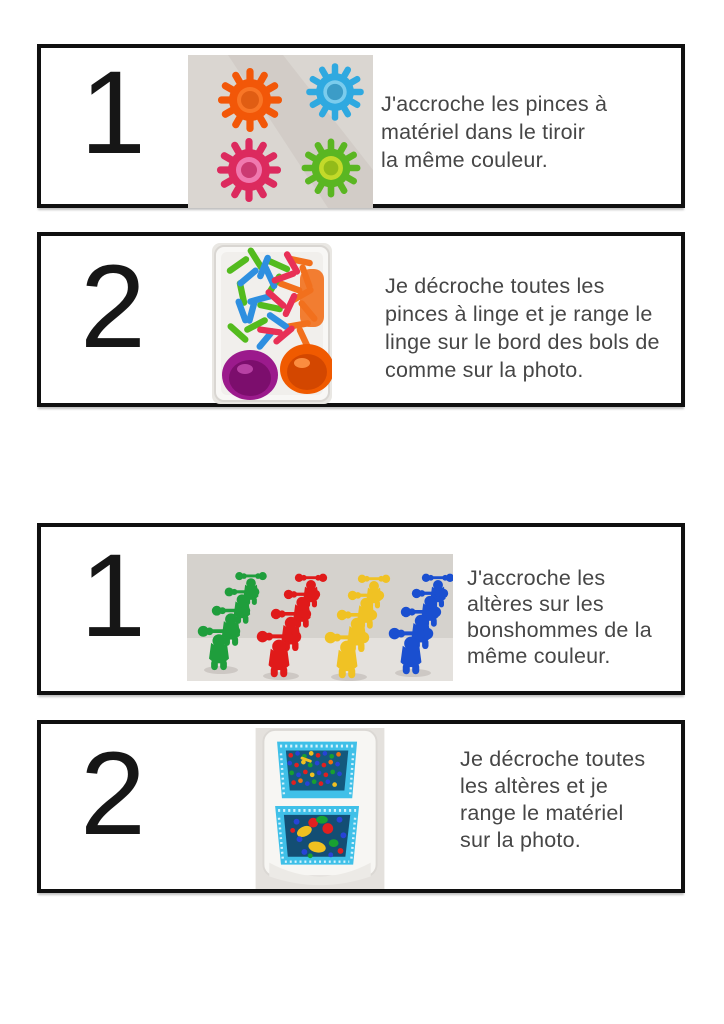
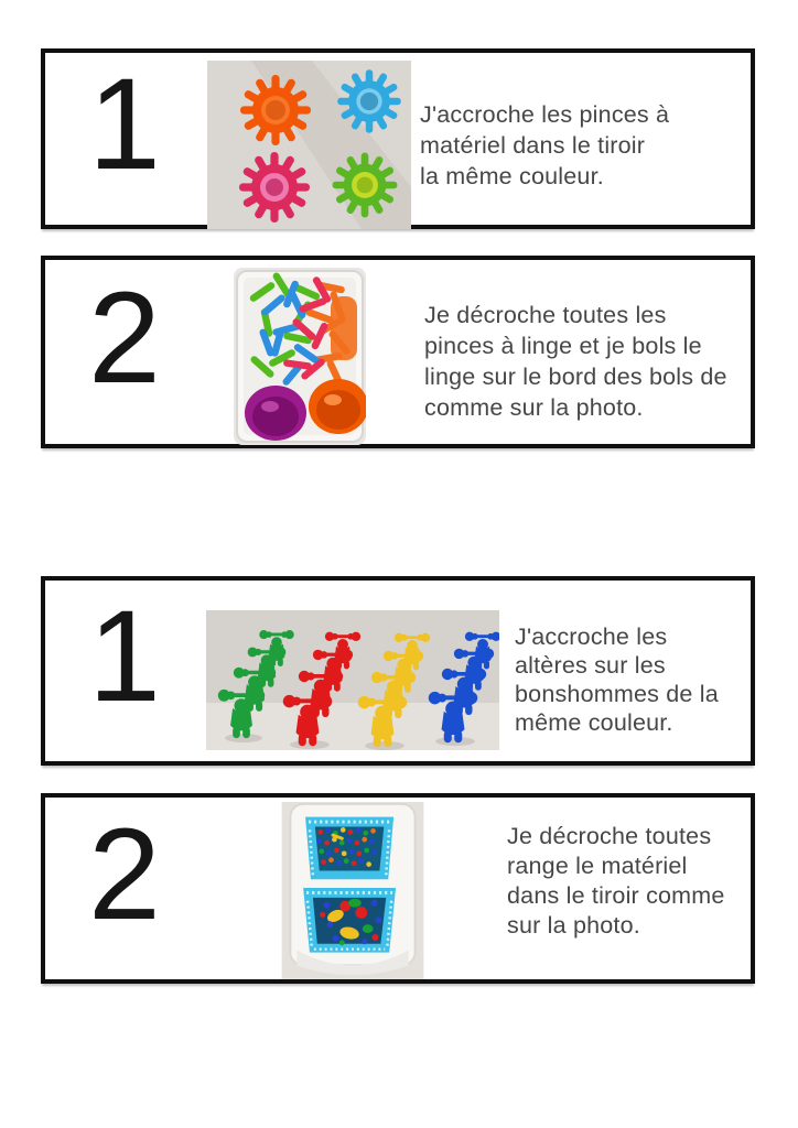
  1
  J'accroche les pinces à
  matériel dans le tiroir
  la même couleur.
  2
  Je décroche toutes les
- pinces à linge et je range le
+ pinces à linge et je bols le
  linge sur le bord des bols de
  comme sur la photo.
  1
  J'accroche les
  altères sur les
  bonshommes de la
  même couleur.
  2
  Je décroche toutes
- les altères et je
  range le matériel
+ dans le tiroir comme
  sur la photo.
